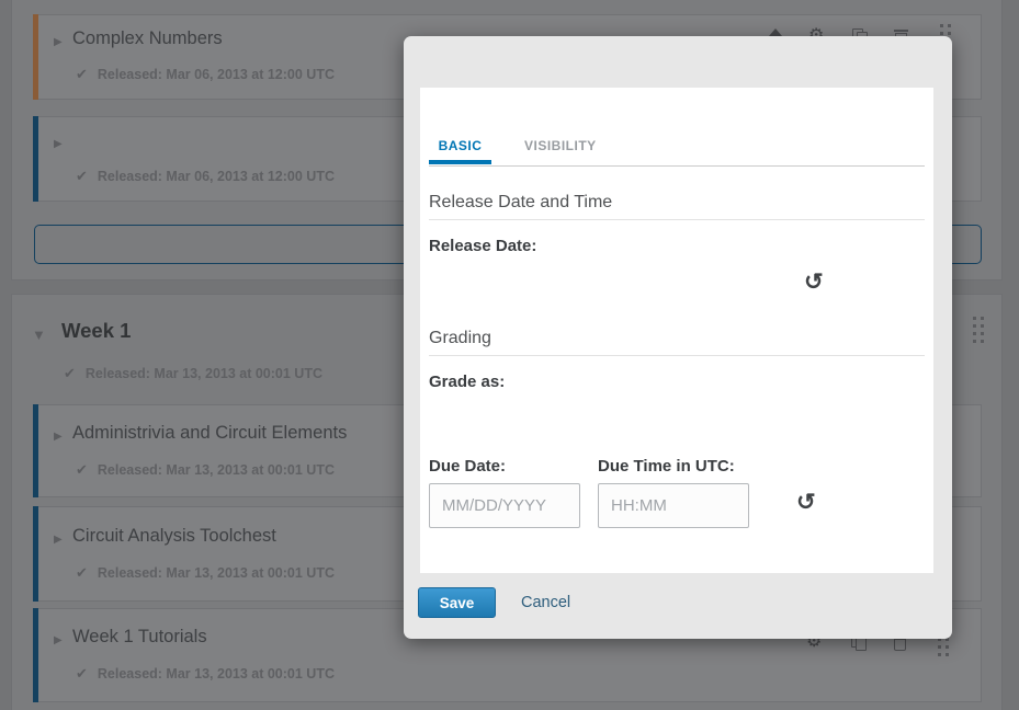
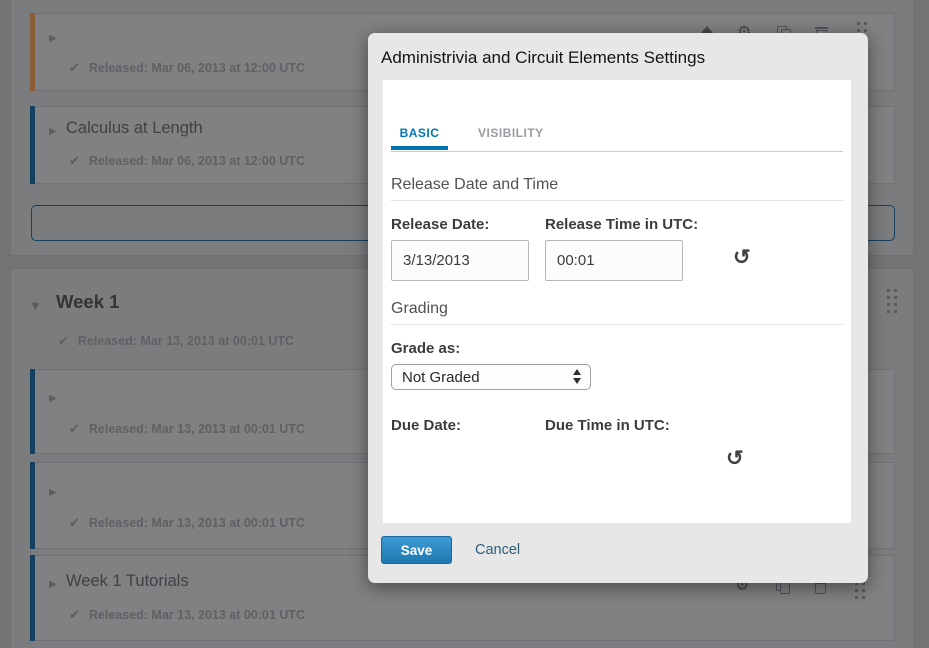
  ▶
- Complex Numbers
  ✔ Released: Mar 06, 2013 at 12:00 UTC
  ▶
+ Calculus at Length
  ✔ Released: Mar 06, 2013 at 12:00 UTC
  ▼
  Week 1
  ✔ Released: Mar 13, 2013 at 00:01 UTC
  ▶
- Administrivia and Circuit Elements
  ✔ Released: Mar 13, 2013 at 00:01 UTC
  ▶
- Circuit Analysis Toolchest
  ✔ Released: Mar 13, 2013 at 00:01 UTC
  ▶
  Week 1 Tutorials
  ✔ Released: Mar 13, 2013 at 00:01 UTC
  ⚙
+ Administrivia and Circuit Elements Settings
  BASIC
  VISIBILITY
  Release Date and Time
  Release Date:
+ Release Time in UTC:
+ 3/13/2013
+ 00:01
  ↺
  Grading
  Grade as:
+ Not Graded
  Due Date:
  Due Time in UTC:
- MM/DD/YYYY
- HH:MM
  ↺
  Save
  Cancel
